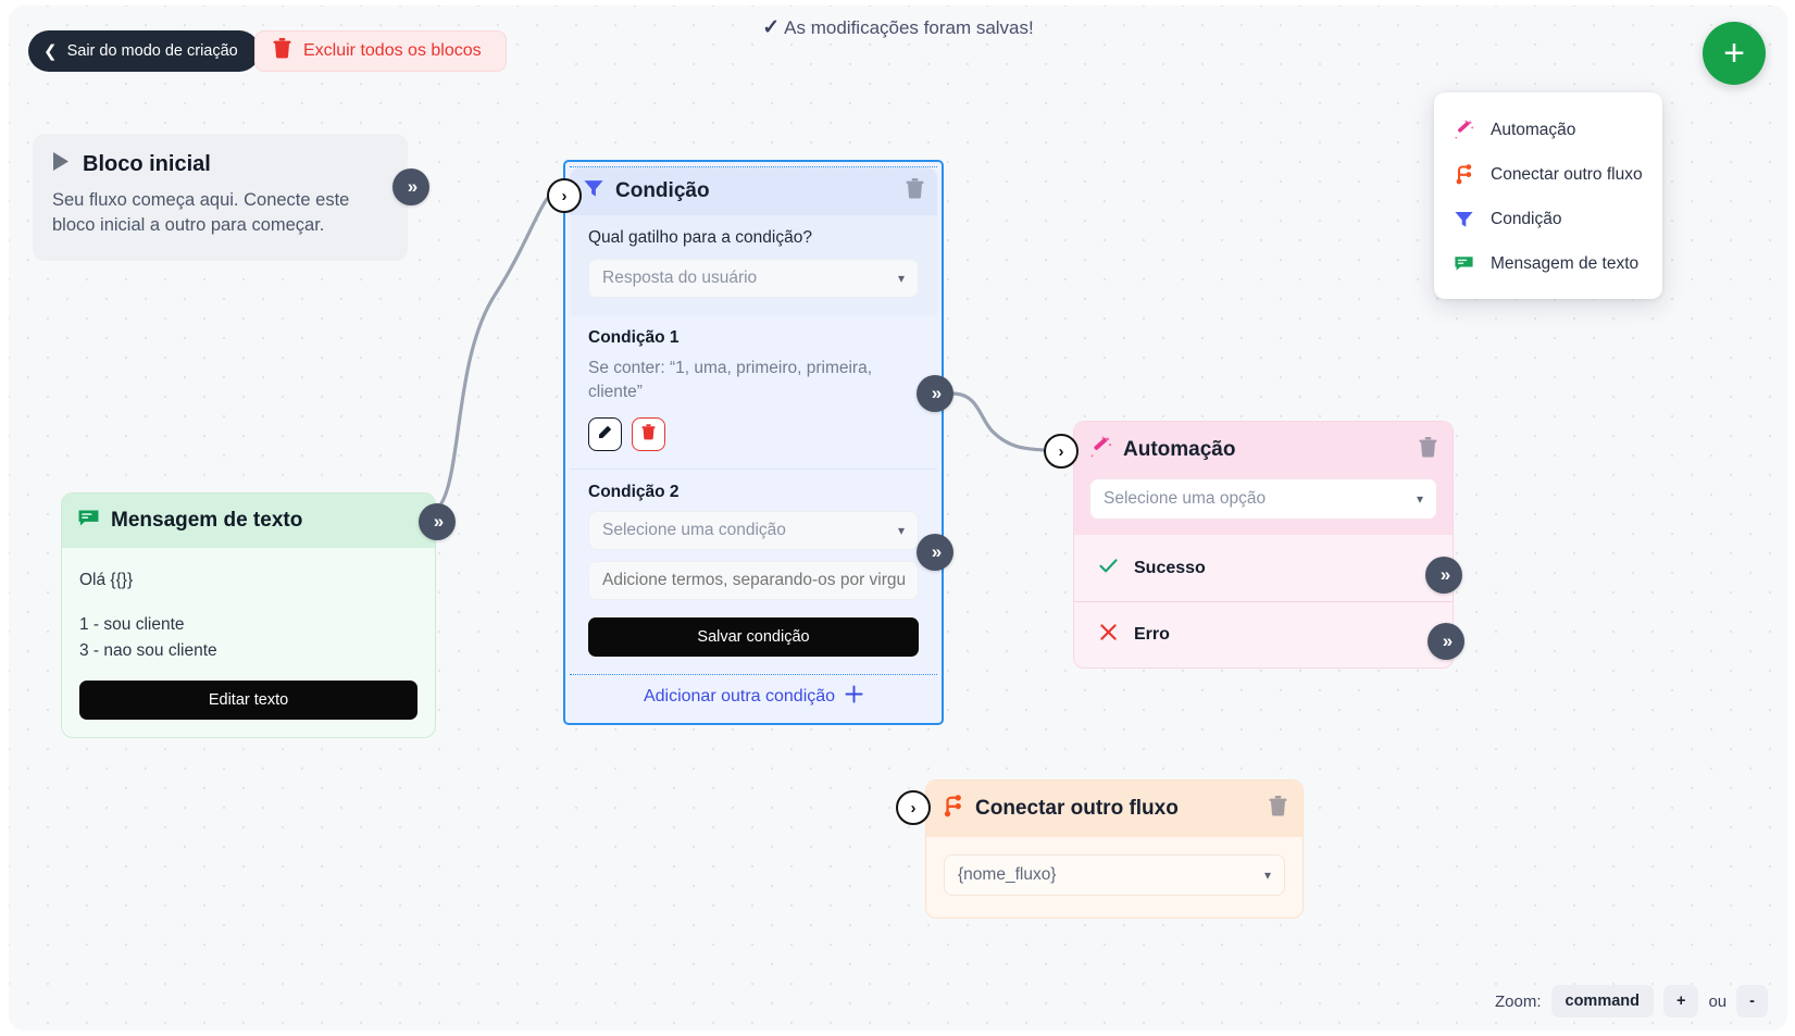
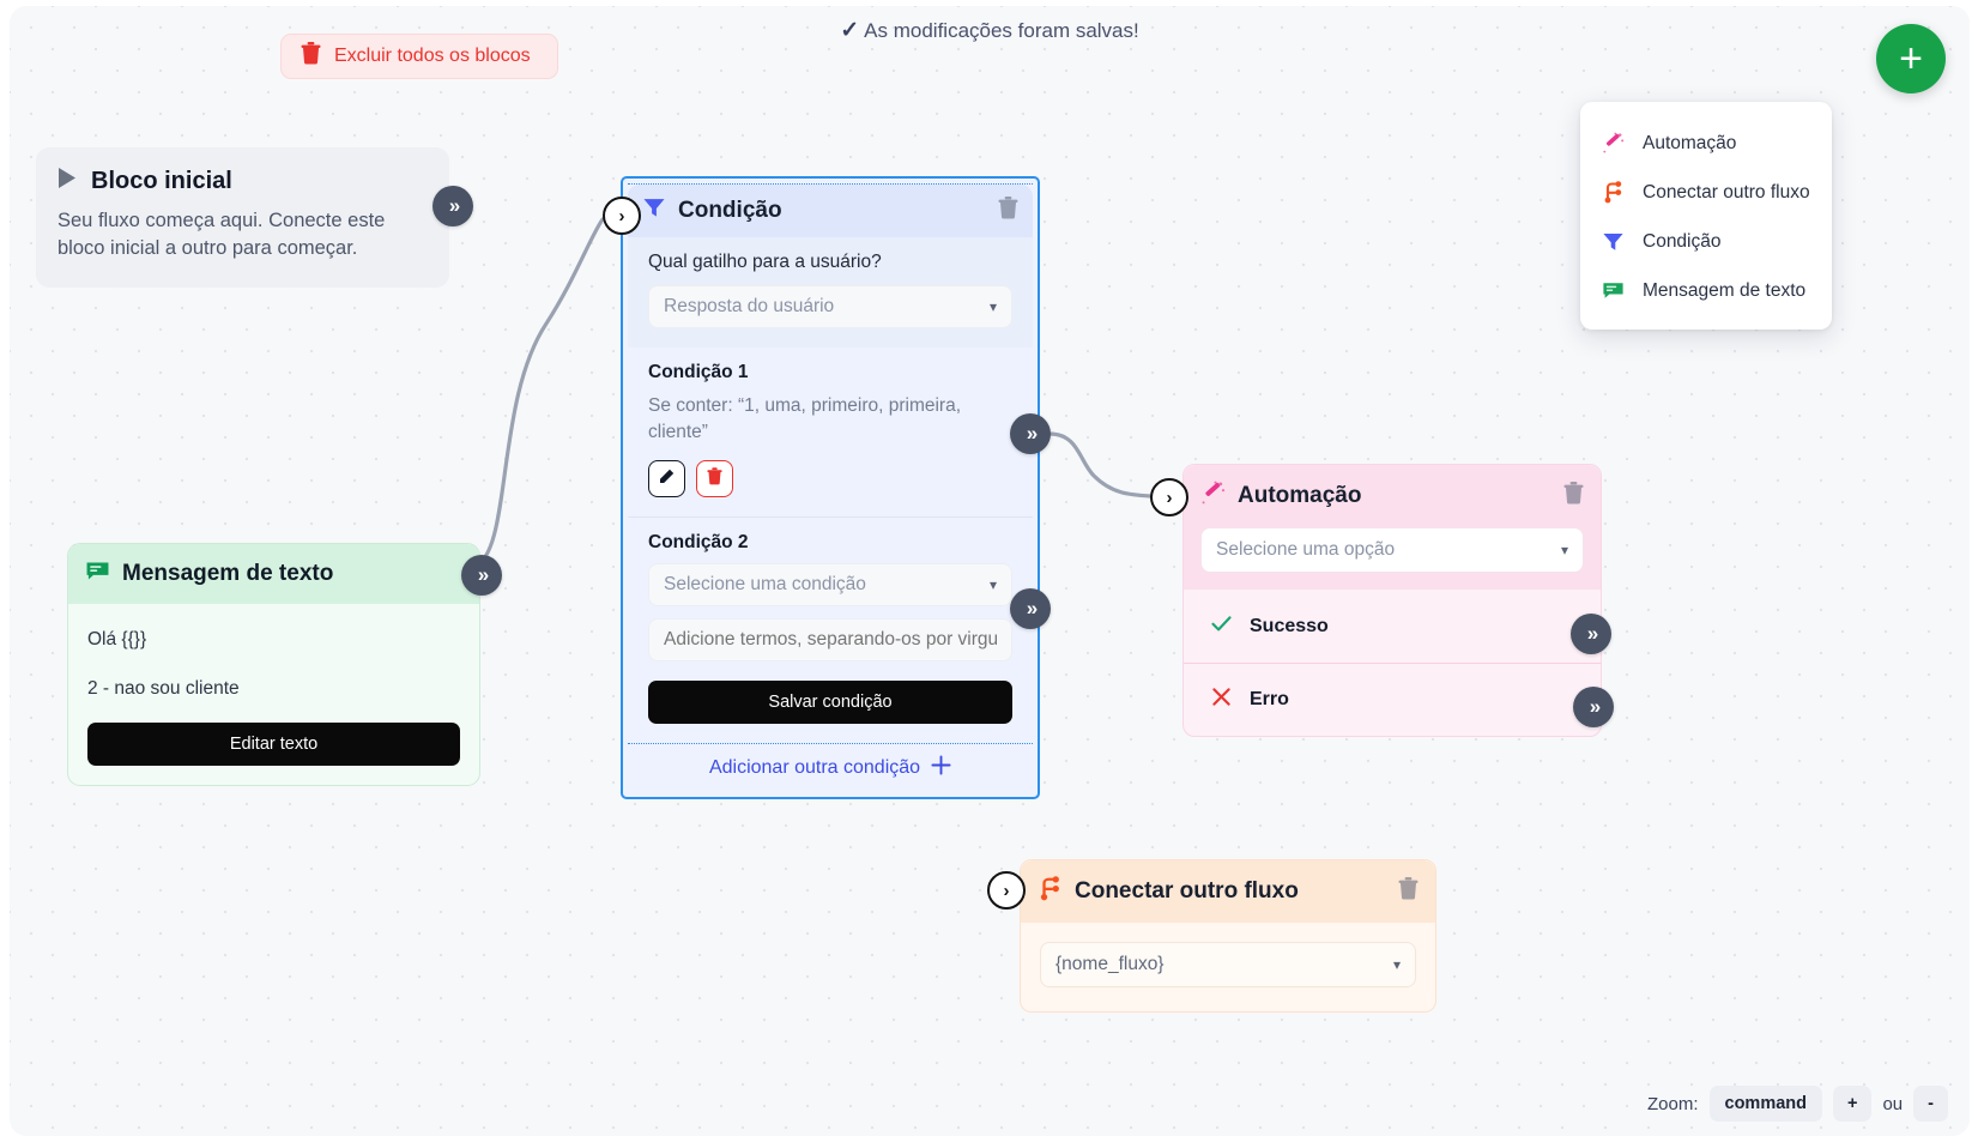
- ❮
- Sair do modo de criação
  Excluir todos os blocos
  ✓
  As modificações foram salvas!
  +
  Automação
  Conectar outro fluxo
  Condição
  Mensagem de texto
  Bloco inicial
  Seu fluxo começa aqui. Conecte este bloco inicial a outro para começar.
  »
  Mensagem de texto
  Olá {{}}
- 1 - sou cliente
- 3 - nao sou cliente
+ 2 - nao sou cliente
  Editar texto
  »
  Condição
- Qual gatilho para a condição?
+ Qual gatilho para a usuário?
  Resposta do usuário
  ▾
  Condição 1
  Se conter: “1, uma, primeiro, primeira, cliente”
  Condição 2
  Selecione uma condição
  ▾
  Adicione termos, separando-os por virgu
  Salvar condição
  Adicionar outra condição
  ›
  »
  »
  Automação
  Selecione uma opção
  ▾
  Sucesso
  Erro
  ›
  »
  »
  Conectar outro fluxo
  {nome_fluxo}
  ▾
  ›
  Zoom:
  command
  +
  ou
  -
